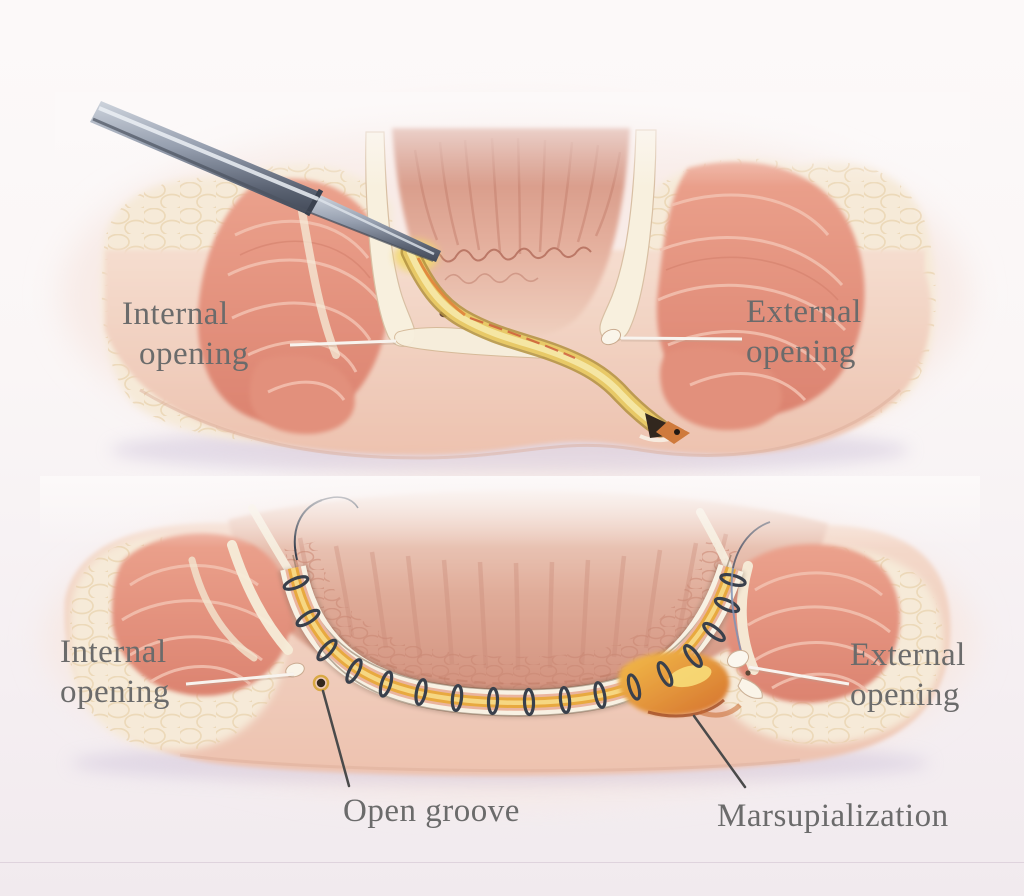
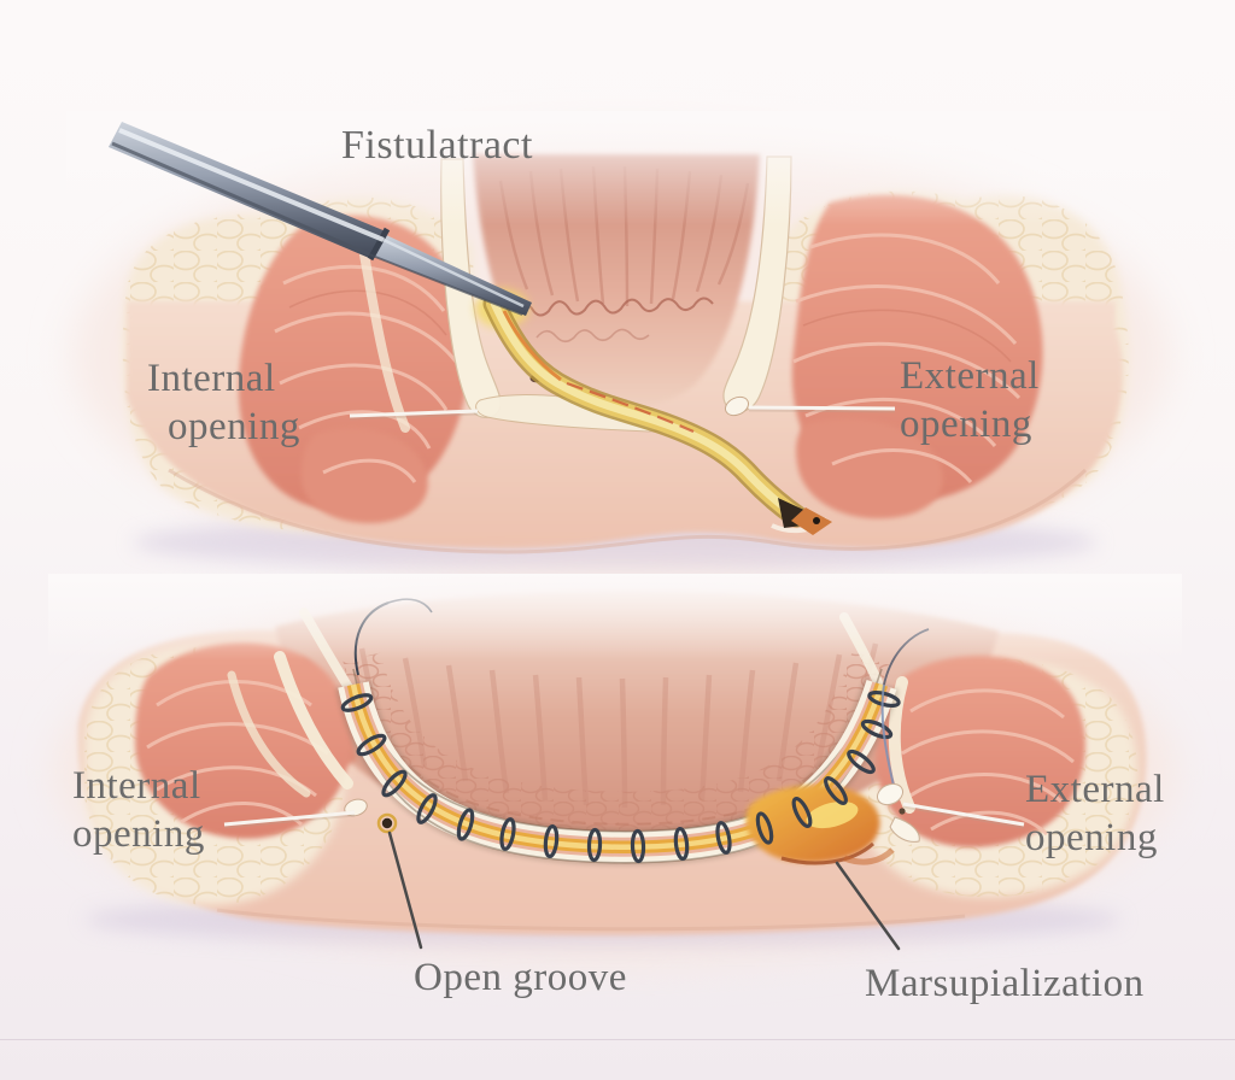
+ Fistulatract
  Internal
  opening
  External
  opening
  Internal
  opening
  External
  opening
  Open groove
  Marsupialization
